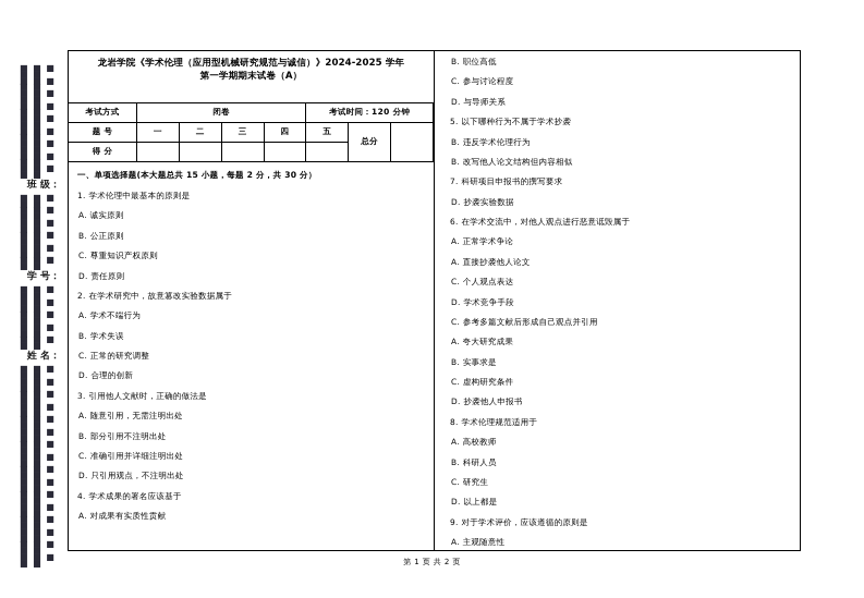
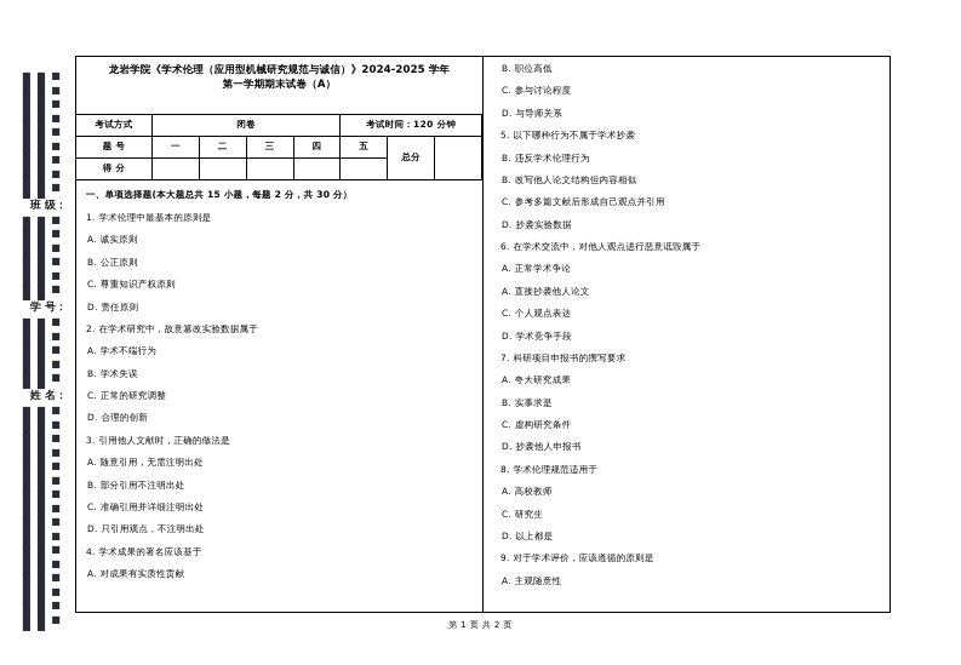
  ■ ■ ■ ■ ■
  ■ ■ ■ ■ ■
  ■ ■ ■ ■ ■
  ■ ■ ■ ■ ■
  ■ ■ ■ ■ ■
  ■ ■ ■ ■ ■
  ■ ■ ■ ■ ■
  ■ ■ ■ ■ ■
  ■ ■ ■ ■ ■
  班 级：
  ■ ■ ■ ■ ■
  ■ ■ ■ ■ ■
  ■ ■ ■ ■ ■
  ■ ■ ■ ■ ■
  ■ ■ ■ ■ ■
  ■ ■ ■ ■ ■
  学 号：
  ■ ■ ■ ■ ■
  ■ ■ ■ ■ ■
  ■ ■ ■ ■ ■
  ■ ■ ■ ■ ■
  ■ ■ ■ ■ ■
  姓 名：
  ■ ■ ■ ■ ■
  ■ ■ ■ ■ ■
  ■ ■ ■ ■ ■
  ■ ■ ■ ■ ■
  ■ ■ ■ ■ ■
  ■ ■ ■ ■ ■
  ■ ■ ■ ■ ■
  ■ ■ ■ ■ ■
  ■ ■ ■ ■ ■
  ■ ■ ■ ■ ■
  ■ ■ ■ ■ ■
  ■ ■ ■ ■ ■
  ■ ■ ■ ■ ■
  ■ ■ ■ ■ ■
  ■ ■ ■ ■ ■
  ■ ■ ■ ■ ■
  龙岩学院《学术伦理（应用型机械研究规范与诚信）》2024-2025 学年
  第一学期期末试卷（A）
  考试方式	闭卷	考试时间：120 分钟
  题 号	一	二	三	四	五	总分
  得 分
  一、单项选择题(本大题总共 15 小题，每题 2 分，共 30 分）
  1. 学术伦理中最基本的原则是
  A. 诚实原则
  B. 公正原则
  C. 尊重知识产权原则
  D. 责任原则
  2. 在学术研究中，故意篡改实验数据属于
  A. 学术不端行为
  B. 学术失误
  C. 正常的研究调整
  D. 合理的创新
  3. 引用他人文献时，正确的做法是
  A. 随意引用，无需注明出处
  B. 部分引用不注明出处
  C. 准确引用并详细注明出处
  D. 只引用观点，不注明出处
  4. 学术成果的署名应该基于
  A. 对成果有实质性贡献
  B. 职位高低
  C. 参与讨论程度
  D. 与导师关系
  5. 以下哪种行为不属于学术抄袭
  B. 违反学术伦理行为
  B. 改写他人论文结构但内容相似
- 7. 科研项目申报书的撰写要求
+ C. 参考多篇文献后形成自己观点并引用
  D. 抄袭实验数据
  6. 在学术交流中，对他人观点进行恶意诋毁属于
  A. 正常学术争论
  A. 直接抄袭他人论文
  C. 个人观点表达
  D. 学术竞争手段
- C. 参考多篇文献后形成自己观点并引用
+ 7. 科研项目申报书的撰写要求
  A. 夸大研究成果
  B. 实事求是
  C. 虚构研究条件
  D. 抄袭他人申报书
  8. 学术伦理规范适用于
  A. 高校教师
- B. 科研人员
  C. 研究生
  D. 以上都是
  9. 对于学术评价，应该遵循的原则是
  A. 主观随意性
  第 1 页 共 2 页
